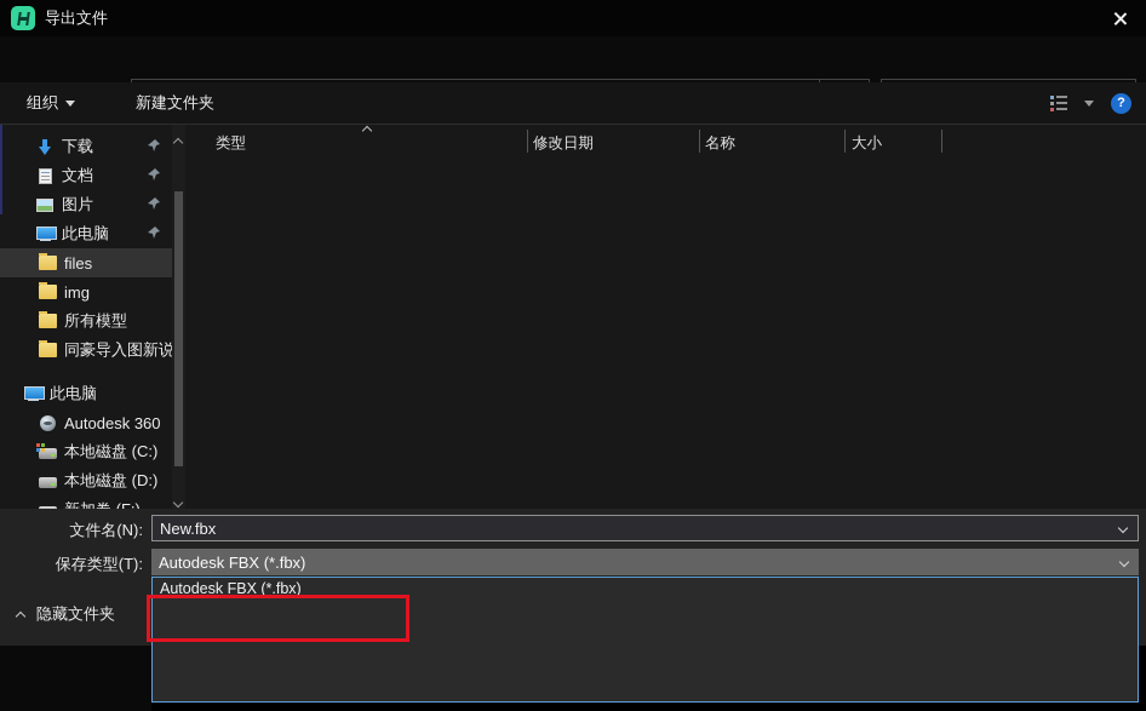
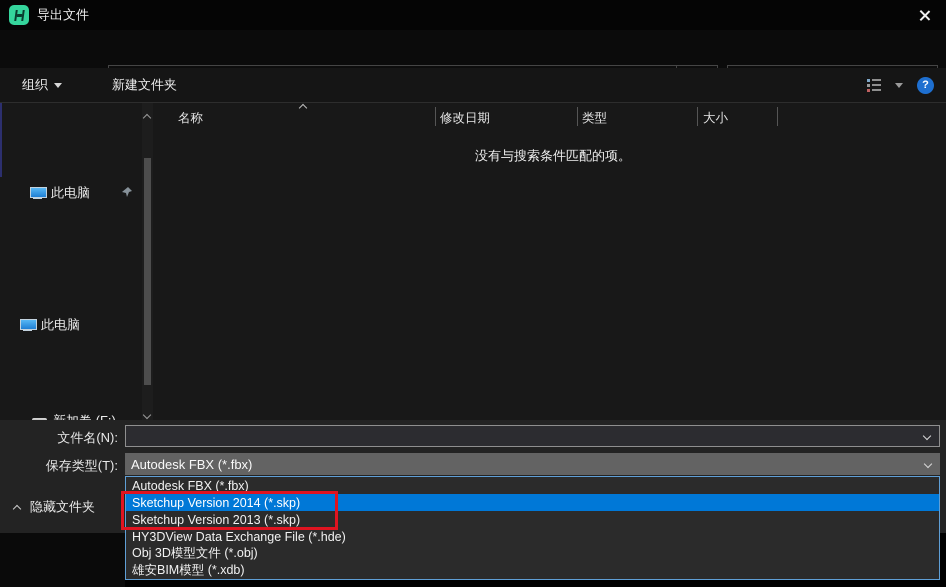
  导出文件
  组织
  新建文件夹
  ?
- 下载
- 文档
- 图片
  此电脑
- files
- img
- 所有模型
- 同豪导入图新说
  此电脑
- Autodesk 360
- 本地磁盘 (C:)
- 本地磁盘 (D:)
- 类型
+ 名称
  修改日期
- 名称
+ 类型
  大小
+ 没有与搜索条件匹配的项。
  文件名(N):
- New.fbx
  保存类型(T):
  Autodesk FBX (*.fbx)
  隐藏文件夹
  Autodesk FBX (*.fbx)
+ Sketchup Version 2014 (*.skp)
+ Sketchup Version 2013 (*.skp)
+ HY3DView Data Exchange File (*.hde)
+ Obj 3D模型文件 (*.obj)
+ 雄安BIM模型 (*.xdb)
